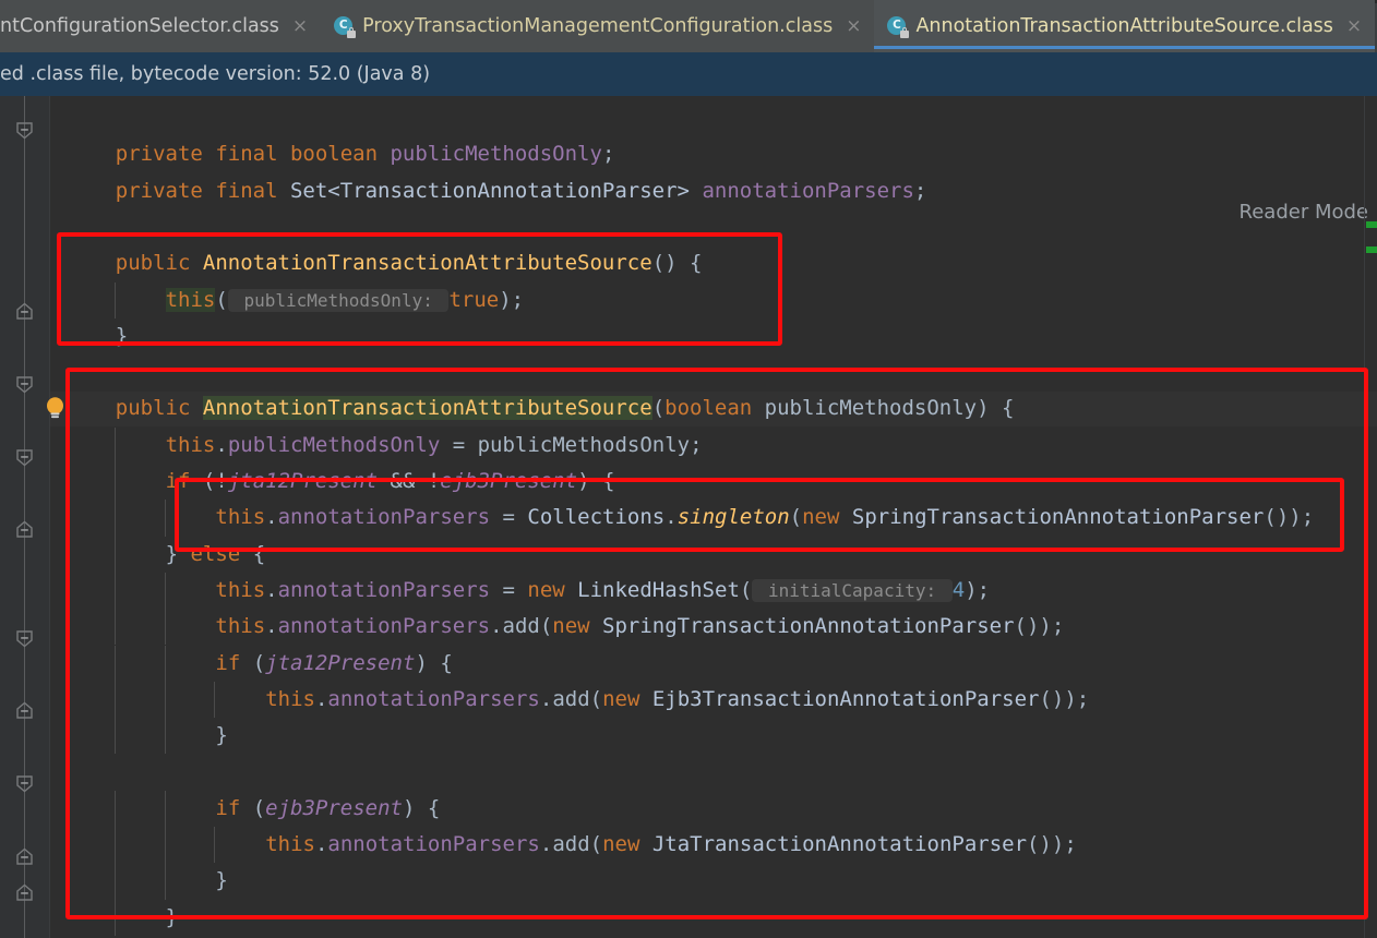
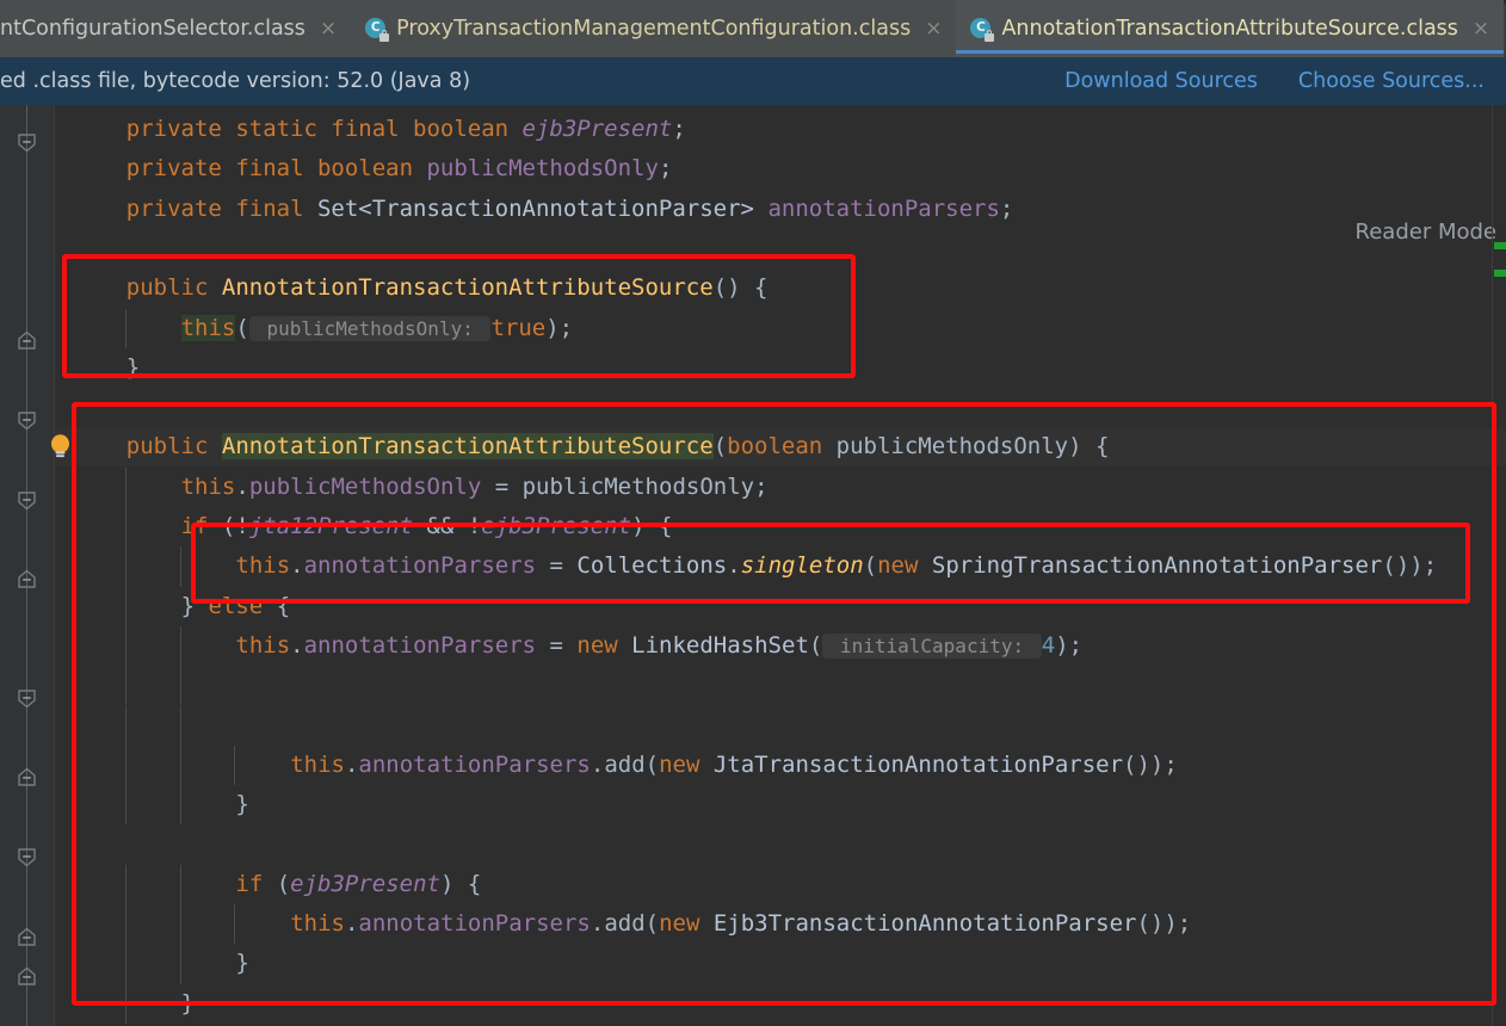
  ntConfigurationSelector.class
  ×
  C
  ProxyTransactionManagementConfiguration.class
  ×
  C
  AnnotationTransactionAttributeSource.class
  ×
  ed .class file, bytecode version: 52.0 (Java 8)
+ Download Sources
+ Choose Sources...
+ private static final boolean ejb3Present;
  private final boolean publicMethodsOnly;
  private final Set<TransactionAnnotationParser> annotationParsers;
  public AnnotationTransactionAttributeSource() {
  this( publicMethodsOnly: true);
  }
  public AnnotationTransactionAttributeSource(boolean publicMethodsOnly) {
  this.publicMethodsOnly = publicMethodsOnly;
  if (!jta12Present && !ejb3Present) {
  this.annotationParsers = Collections.singleton(new SpringTransactionAnnotationParser());
  } else {
  this.annotationParsers = new LinkedHashSet( initialCapacity: 4);
- this.annotationParsers.add(new SpringTransactionAnnotationParser());
- if (jta12Present) {
- this.annotationParsers.add(new Ejb3TransactionAnnotationParser());
+ this.annotationParsers.add(new JtaTransactionAnnotationParser());
  }
  if (ejb3Present) {
- this.annotationParsers.add(new JtaTransactionAnnotationParser());
+ this.annotationParsers.add(new Ejb3TransactionAnnotationParser());
  }
  }
  Reader Mode
